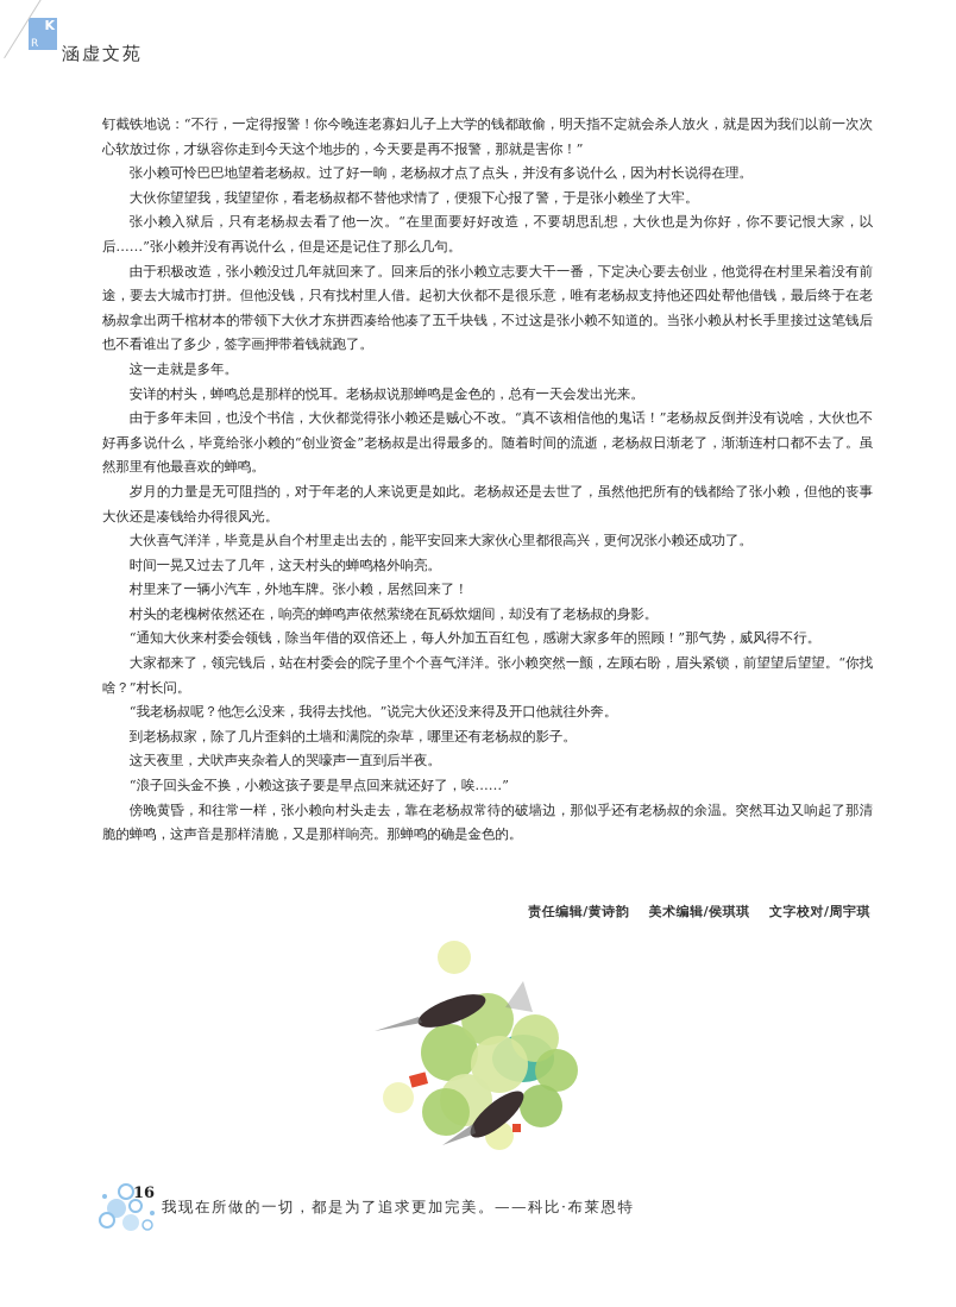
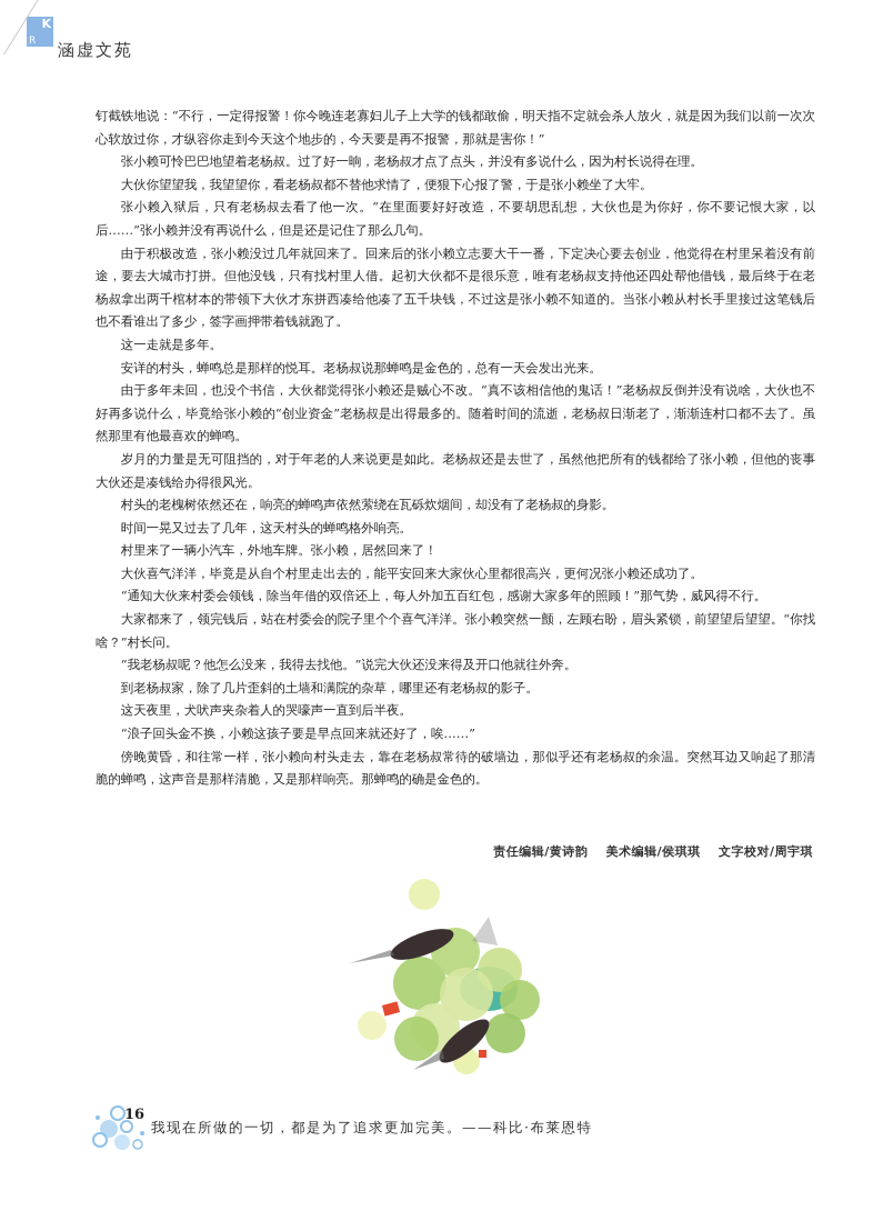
  K
  R
  涵虚文苑
  钉截铁地说：“不行，一定得报警！你今晚连老寡妇儿子上大学的钱都敢偷，明天指不定就会杀人放火，就是因为我们以前一次次心软放过你，才纵容你走到今天这个地步的，今天要是再不报警，那就是害你！”
  张小赖可怜巴巴地望着老杨叔。过了好一晌，老杨叔才点了点头，并没有多说什么，因为村长说得在理。
  大伙你望望我，我望望你，看老杨叔都不替他求情了，便狠下心报了警，于是张小赖坐了大牢。
  张小赖入狱后，只有老杨叔去看了他一次。“在里面要好好改造，不要胡思乱想，大伙也是为你好，你不要记恨大家，以后……”张小赖并没有再说什么，但是还是记住了那么几句。
  由于积极改造，张小赖没过几年就回来了。回来后的张小赖立志要大干一番，下定决心要去创业，他觉得在村里呆着没有前途，要去大城市打拼。但他没钱，只有找村里人借。起初大伙都不是很乐意，唯有老杨叔支持他还四处帮他借钱，最后终于在老杨叔拿出两千棺材本的带领下大伙才东拼西凑给他凑了五千块钱，不过这是张小赖不知道的。当张小赖从村长手里接过这笔钱后也不看谁出了多少，签字画押带着钱就跑了。
  这一走就是多年。
  安详的村头，蝉鸣总是那样的悦耳。老杨叔说那蝉鸣是金色的，总有一天会发出光来。
  由于多年未回，也没个书信，大伙都觉得张小赖还是贼心不改。“真不该相信他的鬼话！”老杨叔反倒并没有说啥，大伙也不好再多说什么，毕竟给张小赖的“创业资金”老杨叔是出得最多的。随着时间的流逝，老杨叔日渐老了，渐渐连村口都不去了。虽然那里有他最喜欢的蝉鸣。
  岁月的力量是无可阻挡的，对于年老的人来说更是如此。老杨叔还是去世了，虽然他把所有的钱都给了张小赖，但他的丧事大伙还是凑钱给办得很风光。
- 大伙喜气洋洋，毕竟是从自个村里走出去的，能平安回来大家伙心里都很高兴，更何况张小赖还成功了。
+ 村头的老槐树依然还在，响亮的蝉鸣声依然萦绕在瓦砾炊烟间，却没有了老杨叔的身影。
  时间一晃又过去了几年，这天村头的蝉鸣格外响亮。
  村里来了一辆小汽车，外地车牌。张小赖，居然回来了！
- 村头的老槐树依然还在，响亮的蝉鸣声依然萦绕在瓦砾炊烟间，却没有了老杨叔的身影。
+ 大伙喜气洋洋，毕竟是从自个村里走出去的，能平安回来大家伙心里都很高兴，更何况张小赖还成功了。
  “通知大伙来村委会领钱，除当年借的双倍还上，每人外加五百红包，感谢大家多年的照顾！”那气势，威风得不行。
  大家都来了，领完钱后，站在村委会的院子里个个喜气洋洋。张小赖突然一颤，左顾右盼，眉头紧锁，前望望后望望。“你找啥？”村长问。
  “我老杨叔呢？他怎么没来，我得去找他。”说完大伙还没来得及开口他就往外奔。
  到老杨叔家，除了几片歪斜的土墙和满院的杂草，哪里还有老杨叔的影子。
  这天夜里，犬吠声夹杂着人的哭嚎声一直到后半夜。
  “浪子回头金不换，小赖这孩子要是早点回来就还好了，唉……”
  傍晚黄昏，和往常一样，张小赖向村头走去，靠在老杨叔常待的破墙边，那似乎还有老杨叔的余温。突然耳边又响起了那清脆的蝉鸣，这声音是那样清脆，又是那样响亮。那蝉鸣的确是金色的。
  责任编辑/黄诗韵 美术编辑/侯琪琪 文字校对/周宇琪
  16
  我现在所做的一切，都是为了追求更加完美。——科比·布莱恩特
